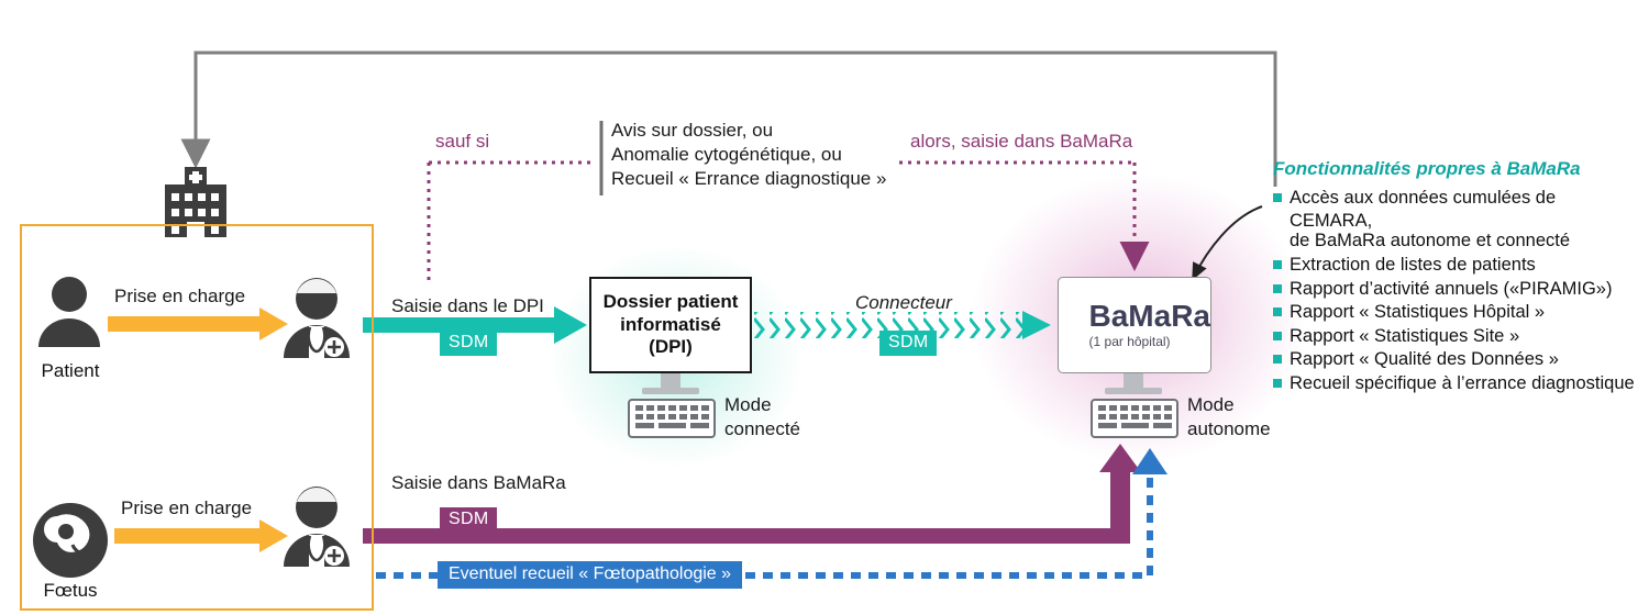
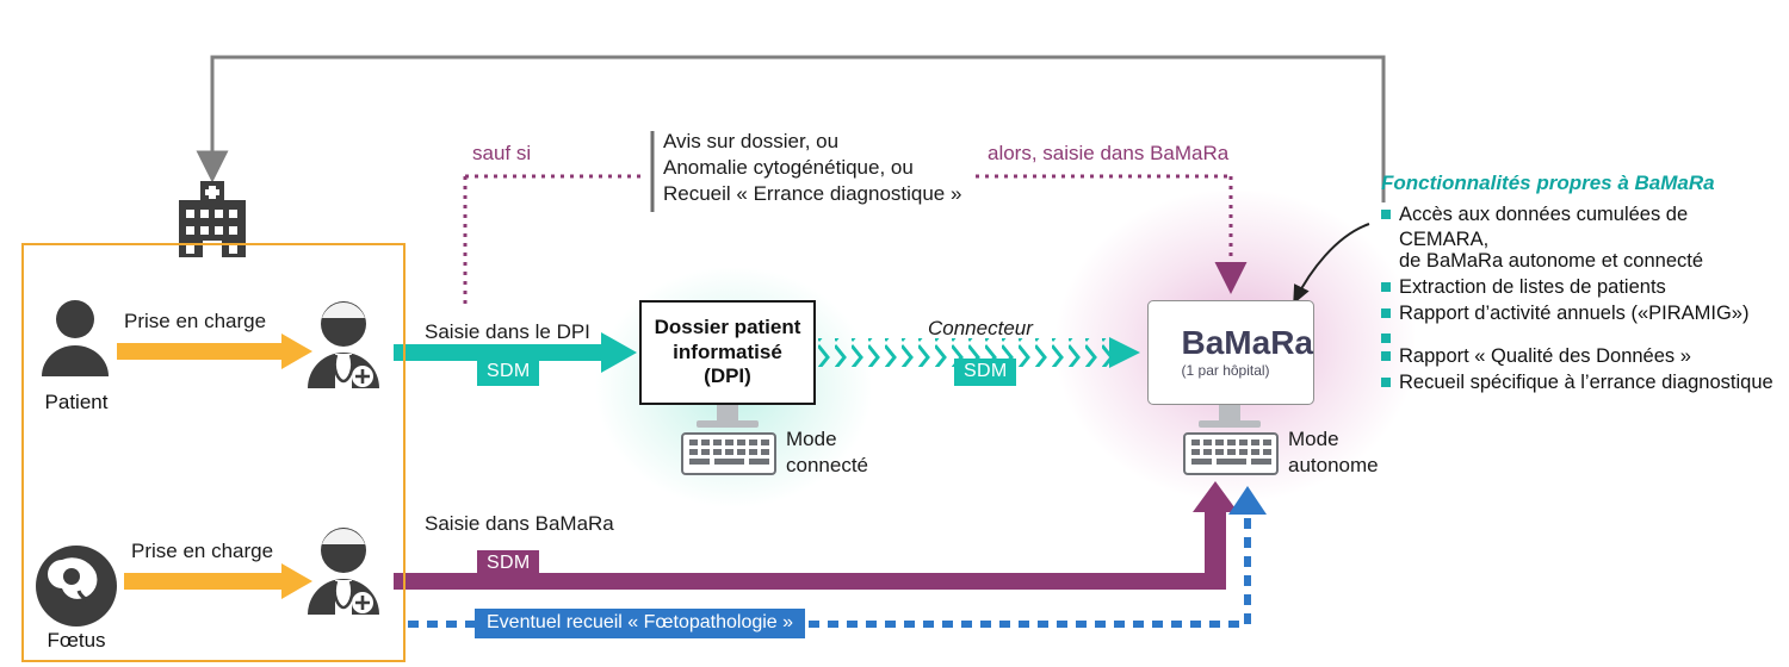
  Dossier patient
  informatisé
  (DPI)
  BaMaRa
  (1 par hôpital)
  Patient
  Fœtus
  Prise en charge
  Prise en charge
  Saisie dans le DPI
  SDM
  Connecteur
  SDM
  Saisie dans BaMaRa
  SDM
  Eventuel recueil « Fœtopathologie »
  sauf si
  alors, saisie dans BaMaRa
  Avis sur dossier, ou
  Anomalie cytogénétique, ou
  Recueil « Errance diagnostique »
  Mode
  connecté
  Mode
  autonome
  Fonctionnalités propres à BaMaRa
  Accès aux données cumulées de CEMARA,
  de BaMaRa autonome et connecté
  Extraction de listes de patients
  Rapport d’activité annuels («PIRAMIG»)
- Rapport « Statistiques Hôpital »
- Rapport « Statistiques Site »
  Rapport « Qualité des Données »
  Recueil spécifique à l’errance diagnostique
